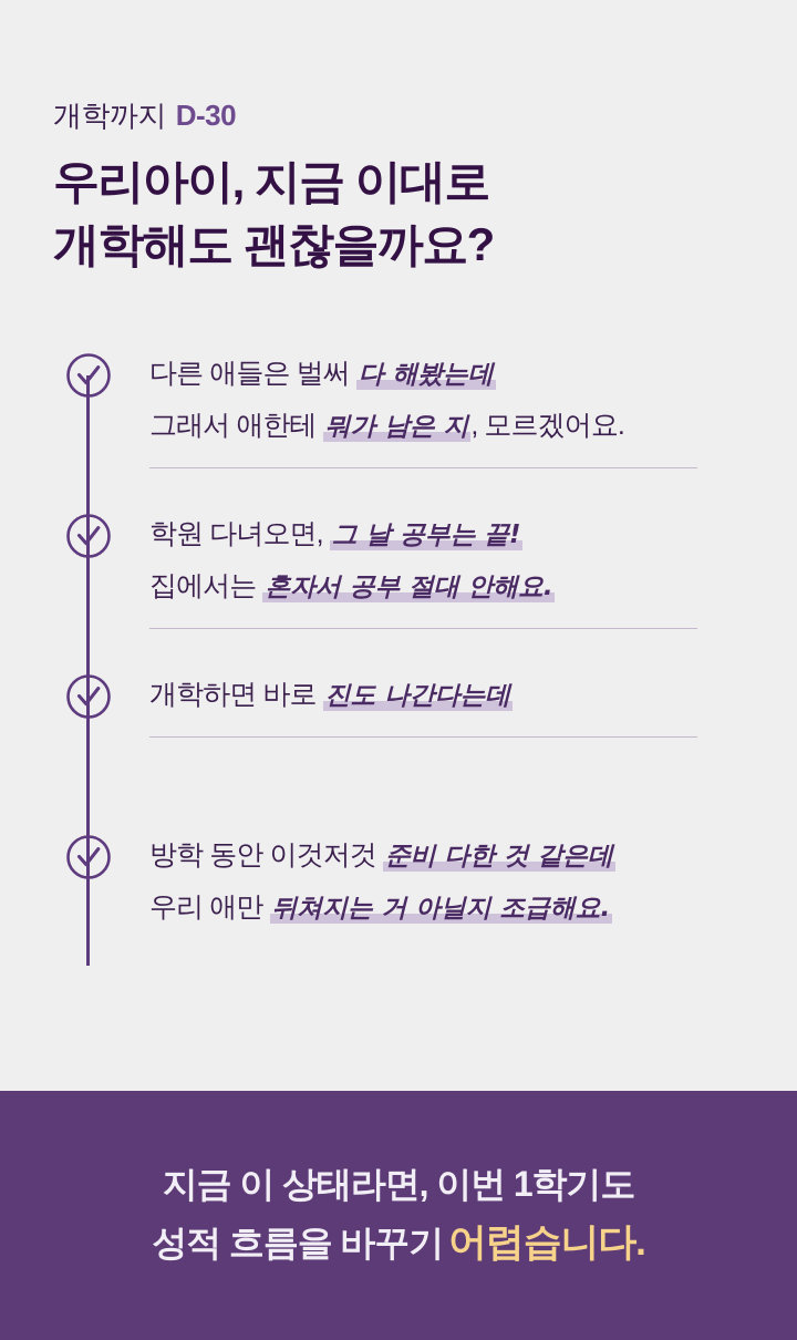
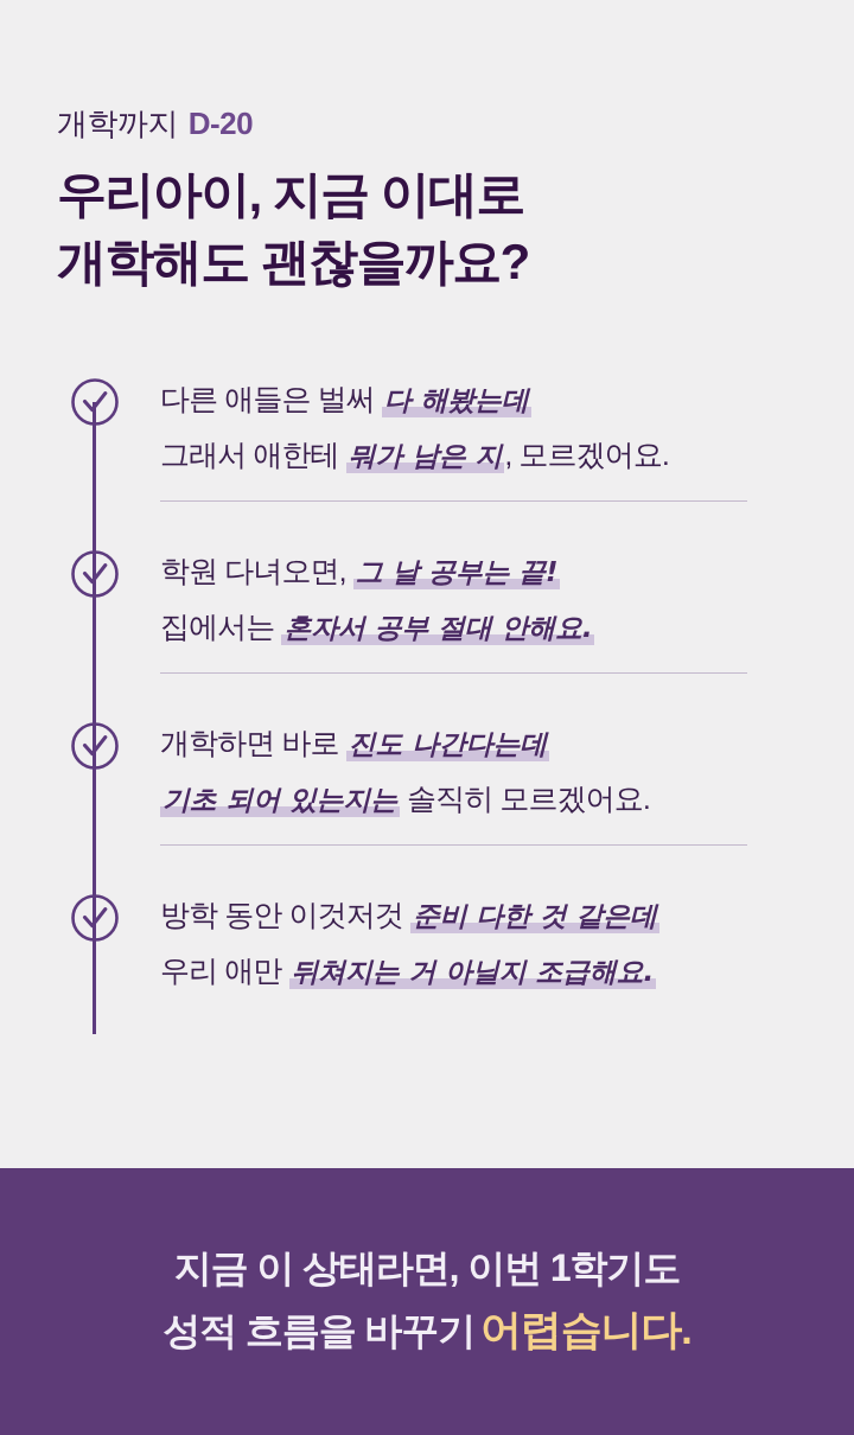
- 개학까지 D-30
+ 개학까지 D-20
  우리아이, 지금 이대로
  개학해도 괜찮을까요?
  다른 애들은 벌써 다 해봤는데
  그래서 애한테 뭐가 남은 지, 모르겠어요.
  학원 다녀오면, 그 날 공부는 끝!
  집에서는 혼자서 공부 절대 안해요.
  개학하면 바로 진도 나간다는데
+ 기초 되어 있는지는 솔직히 모르겠어요.
  방학 동안 이것저것 준비 다한 것 같은데
  우리 애만 뒤쳐지는 거 아닐지 조급해요.
  지금 이 상태라면, 이번 1학기도
  성적 흐름을 바꾸기 어렵습니다.
